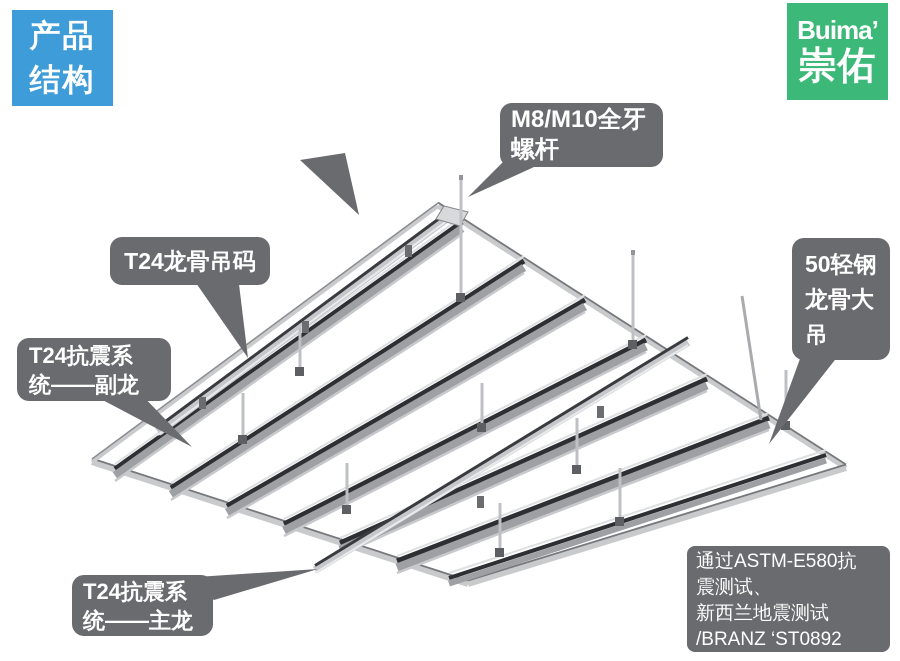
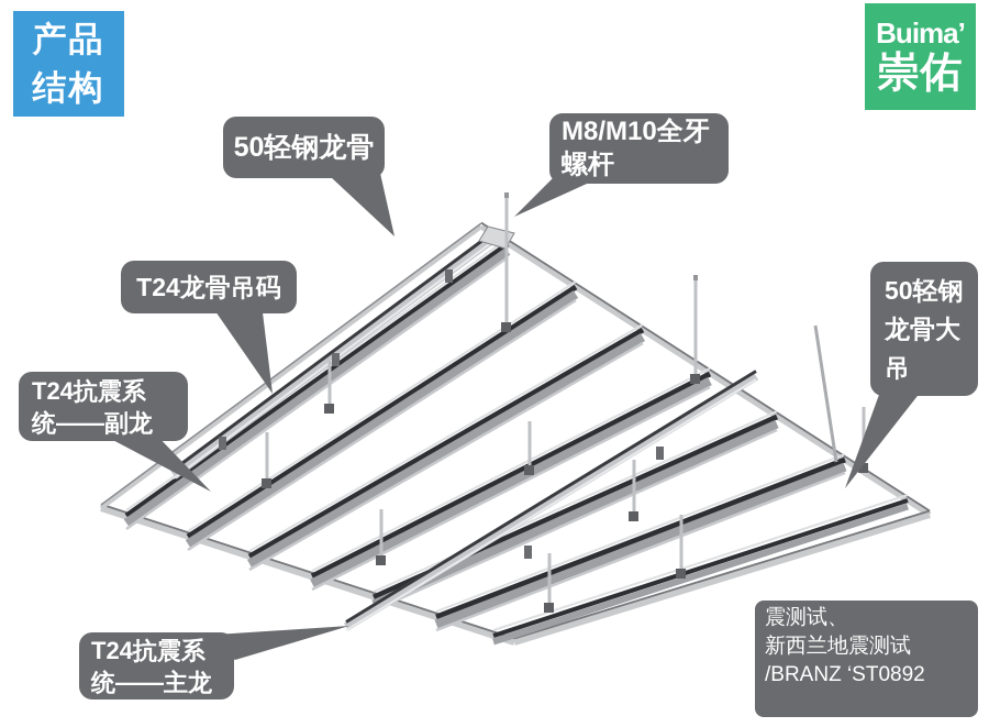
  产品
  结构
  Buima’
  崇佑
+ 50轻钢龙骨
  M8/M10全牙
  螺杆
  T24龙骨吊码
  T24抗震系
  统——副龙
  50轻钢
  龙骨大
  吊
  T24抗震系
  统——主龙
- 通过ASTM-E580抗
  震测试、
  新西兰地震测试
  /BRANZ ‘ST0892
